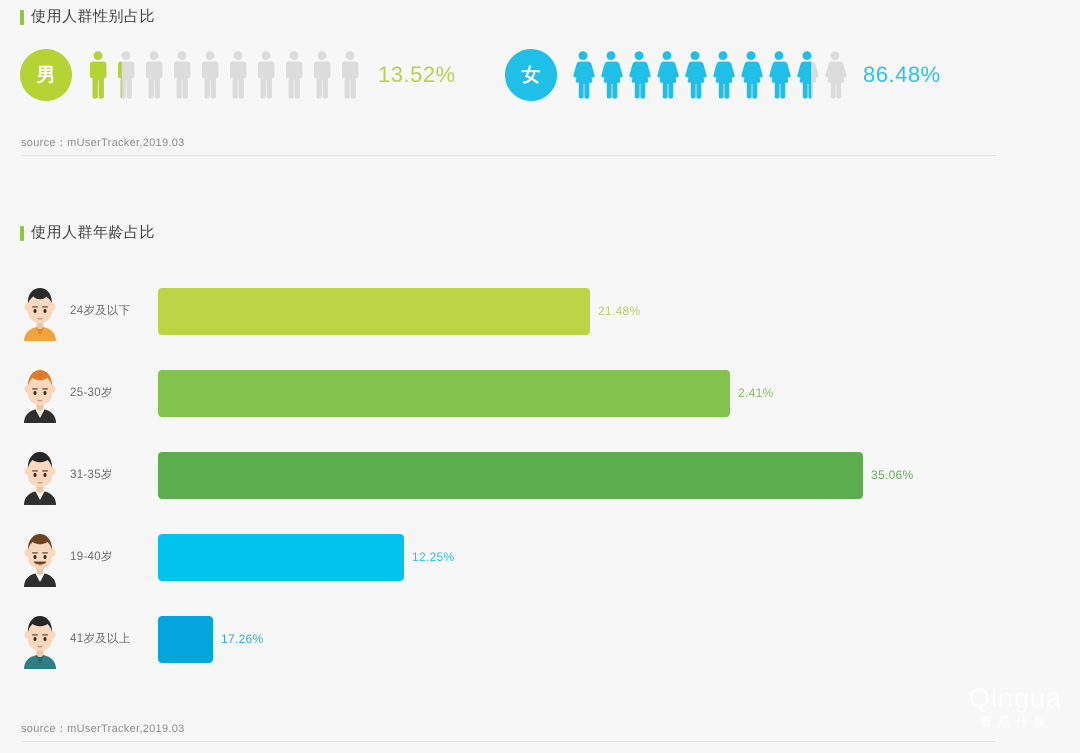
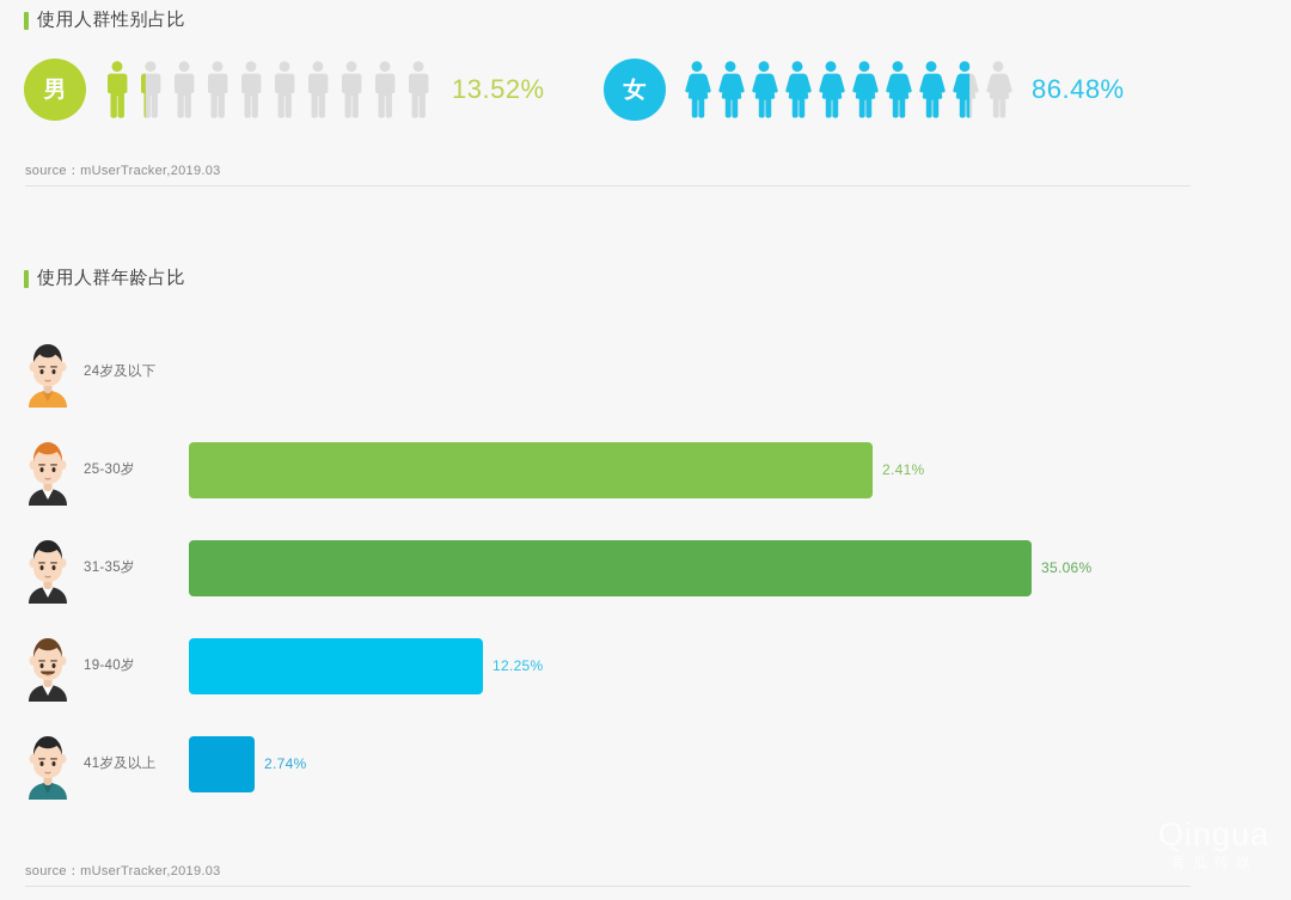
  使用人群性别占比
  男
  13.52%
  女
  86.48%
  source：mUserTracker,2019.03
  使用人群年龄占比
  24岁及以下
- 21.48%
  25-30岁
  2.41%
  31-35岁
  35.06%
  19-40岁
  12.25%
  41岁及以上
- 17.26%
+ 2.74%
  source：mUserTracker,2019.03
